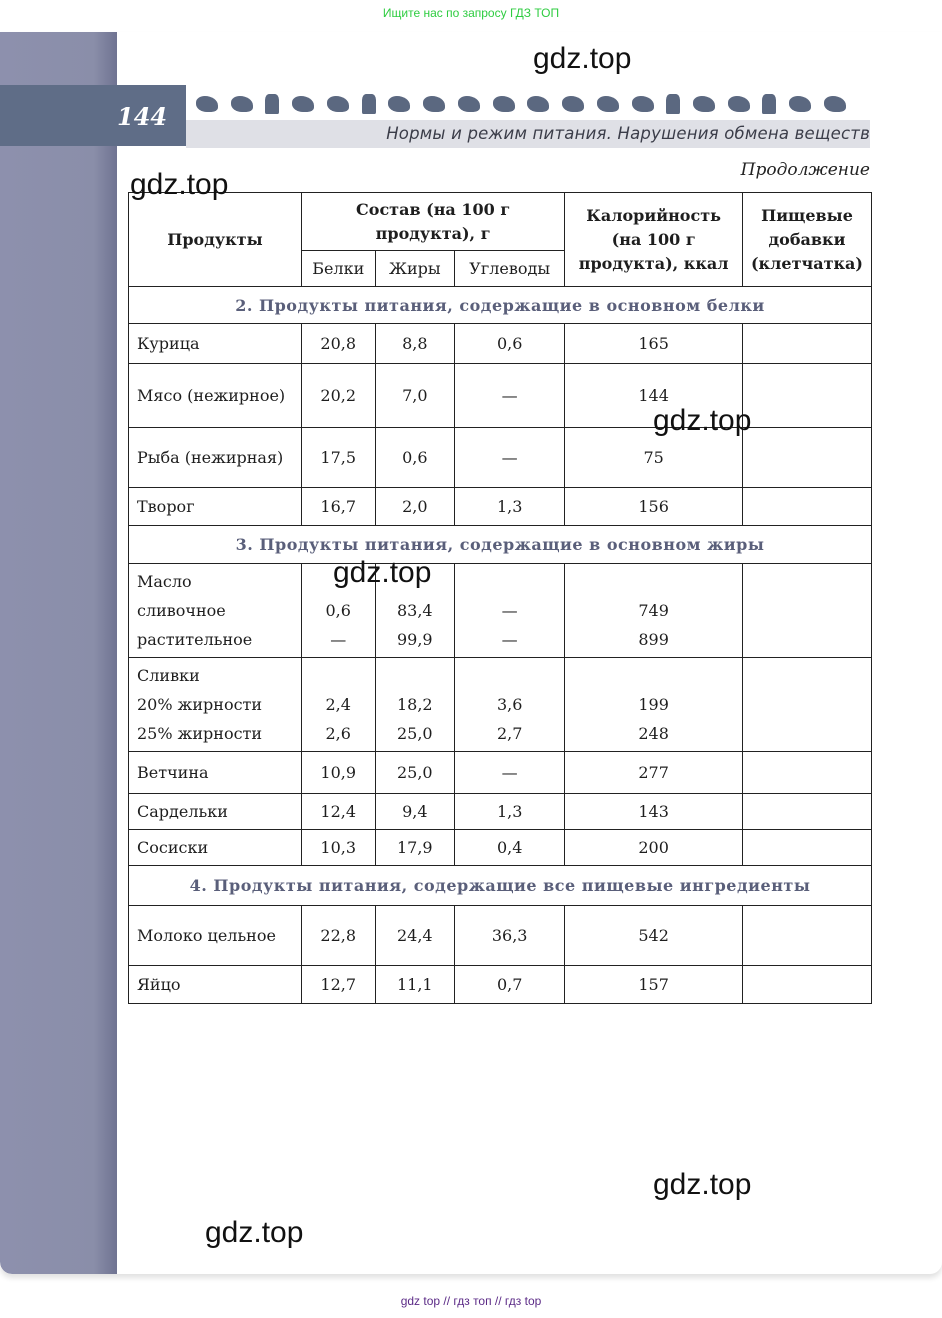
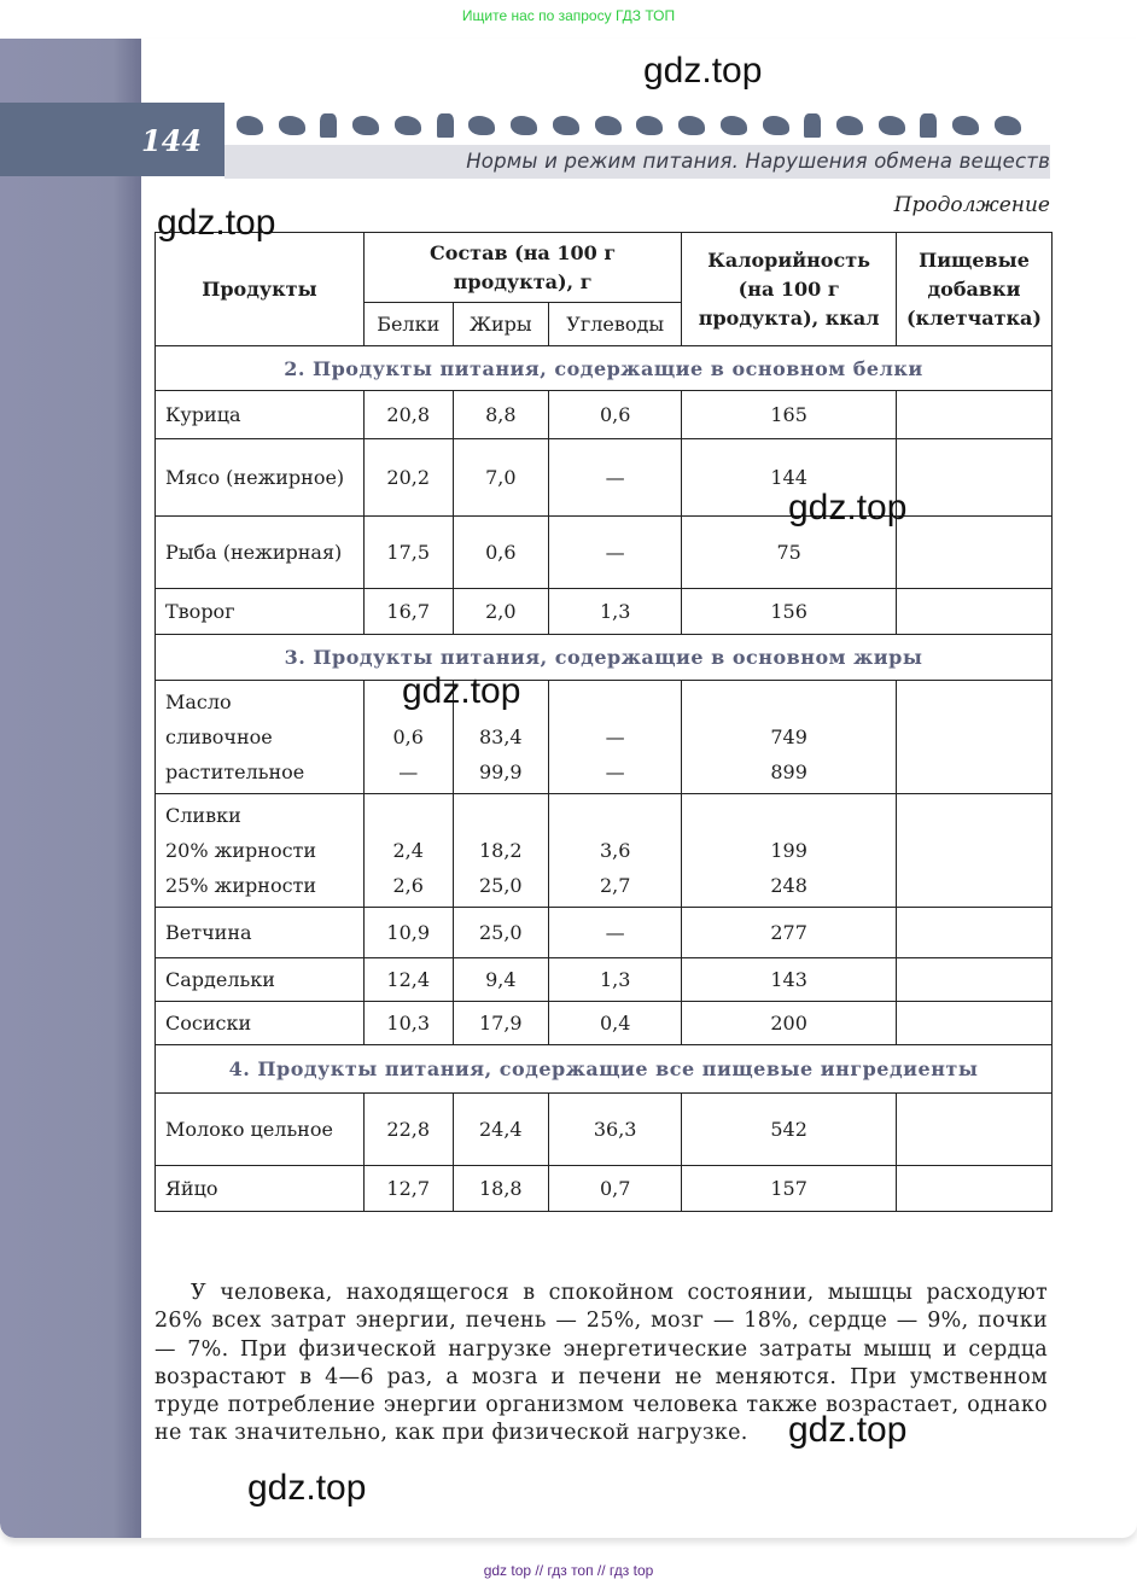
  Ищите нас по запросу ГДЗ ТОП
  144
  Нормы и режим питания. Нарушения обмена веществ
  Продолжение
  Продукты	Состав (на 100 г продукта), г	Калорийность (на 100 г продукта), ккал	Пищевые добавки (клетчатка)
  Белки	Жиры	Углеводы
  2. Продукты питания, содержащие в основном белки
  Курица	20,8	8,8	0,6	165
  Мясо (нежирное)	20,2	7,0	—	144
  Рыба (нежирная)	17,5	0,6	—	75
  Творог	16,7	2,0	1,3	156
  3. Продукты питания, содержащие в основном жиры
  Масло сливочное растительное	0,6—	83,499,9	——	749899
  Сливки 20% жирности 25% жирности	2,42,6	18,225,0	3,62,7	199248
  Ветчина	10,9	25,0	—	277
  Сардельки	12,4	9,4	1,3	143
  Сосиски	10,3	17,9	0,4	200
  4. Продукты питания, содержащие все пищевые ингредиенты
  Молоко цельное	22,8	24,4	36,3	542
- Яйцо	12,7	11,1	0,7	157
+ Яйцо	12,7	18,8	0,7	157
+ У человека, находящегося в спокойном состоянии, мышцы расходуют 26% всех затрат энергии, печень — 25%, мозг — 18%, сердце — 9%, почки — 7%. При физической нагрузке энергетические затраты мышц и сердца возрастают в 4—6 раз, а мозга и печени не меняются. При умственном труде потребление энергии организмом человека также возрастает, однако не так значительно, как при физической нагрузке.
  gdz.top
  gdz.top
  gdz.top
  gdz.top
  gdz.top
  gdz.top
  gdz top // гдз топ // гдз top
